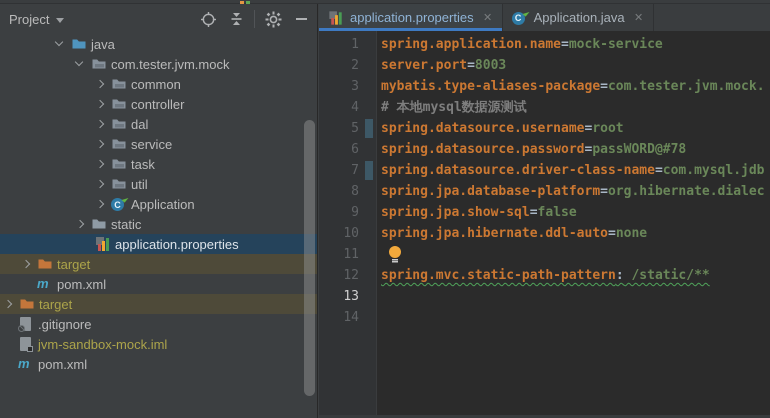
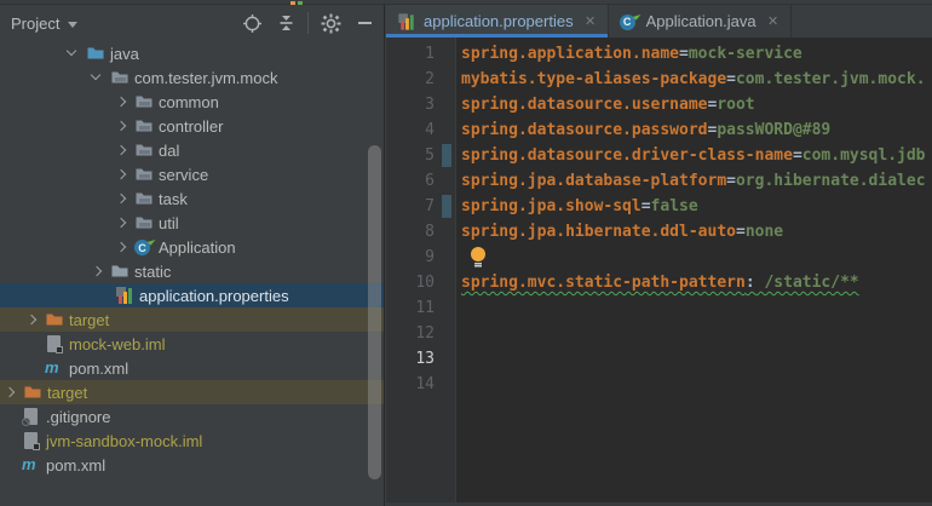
  Project
  java
  com.tester.jvm.mock
  common
  controller
  dal
  service
  task
  util
  C
  Application
  static
  application.properties
  target
+ mock-web.iml
  m
  pom.xml
  target
  .gitignore
  jvm-sandbox-mock.iml
  m
  pom.xml
  application.properties
  C
  Application.java
  1
  2
  3
  4
  5
  6
  7
  8
  9
  10
  11
  12
  13
  14
  spring.application.name=mock-service
- server.port=8003
  mybatis.type-aliases-package=com.tester.jvm.mock.
- # 本地mysql数据源测试
  spring.datasource.username=root
- spring.datasource.password=passWORD@#78
+ spring.datasource.password=passWORD@#89
  spring.datasource.driver-class-name=com.mysql.jdb
  spring.jpa.database-platform=org.hibernate.dialec
  spring.jpa.show-sql=false
  spring.jpa.hibernate.ddl-auto=none
  spring.mvc.static-path-pattern: /static/**
